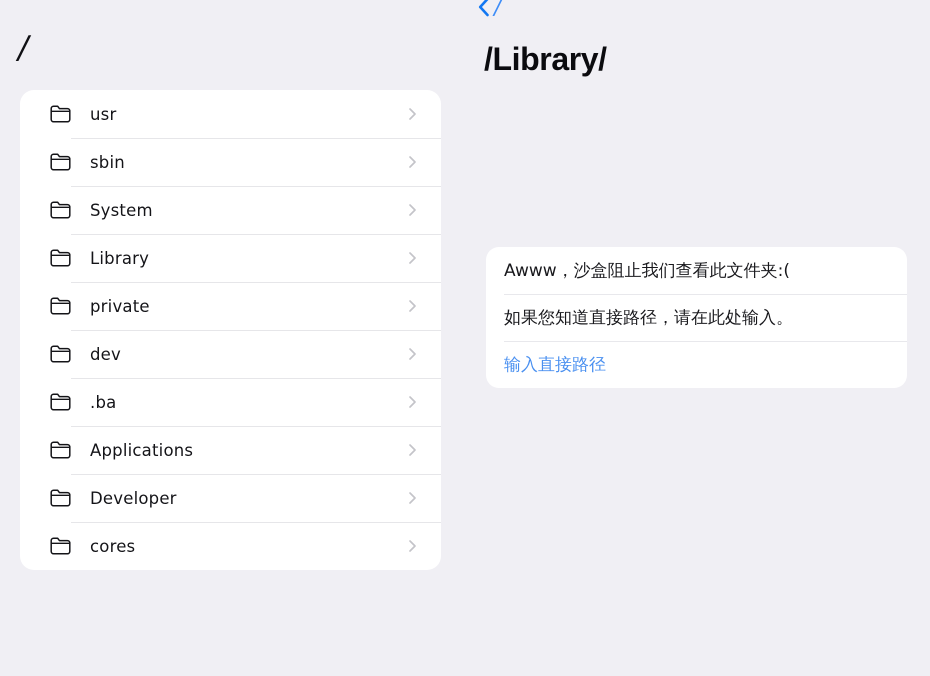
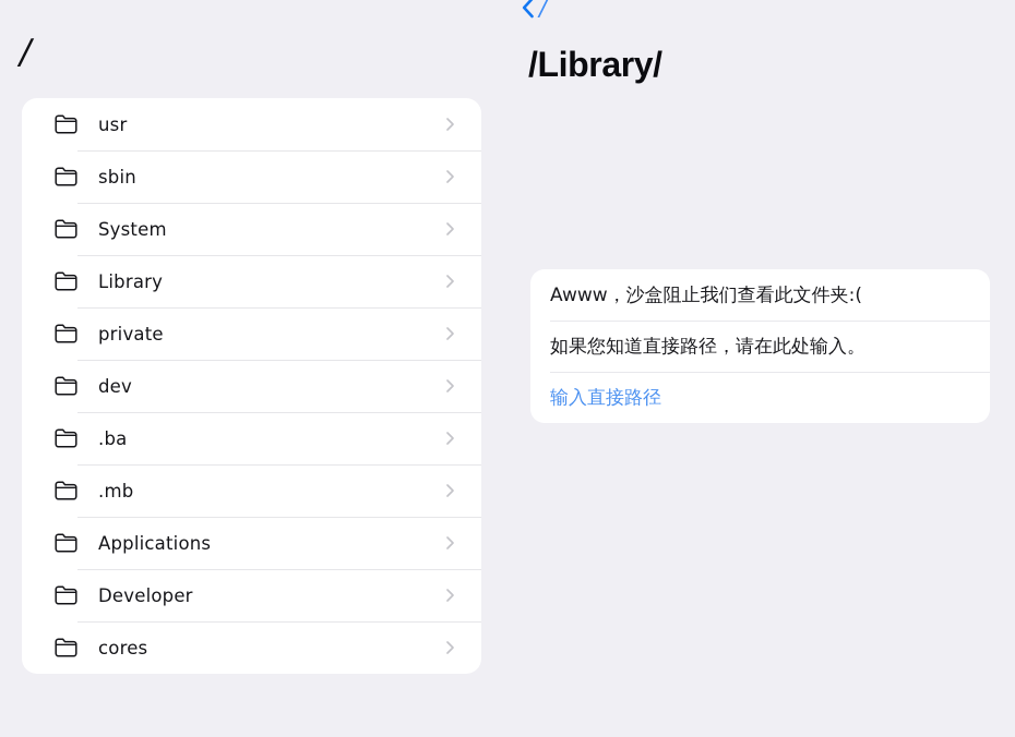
  /
  usr
  sbin
  System
  Library
  private
  dev
  .ba
+ .mb
  Applications
  Developer
  cores
  /
  /Library/
  Awww，沙盒阻止我们查看此文件夹:(
  如果您知道直接路径，请在此处输入。
  输入直接路径
